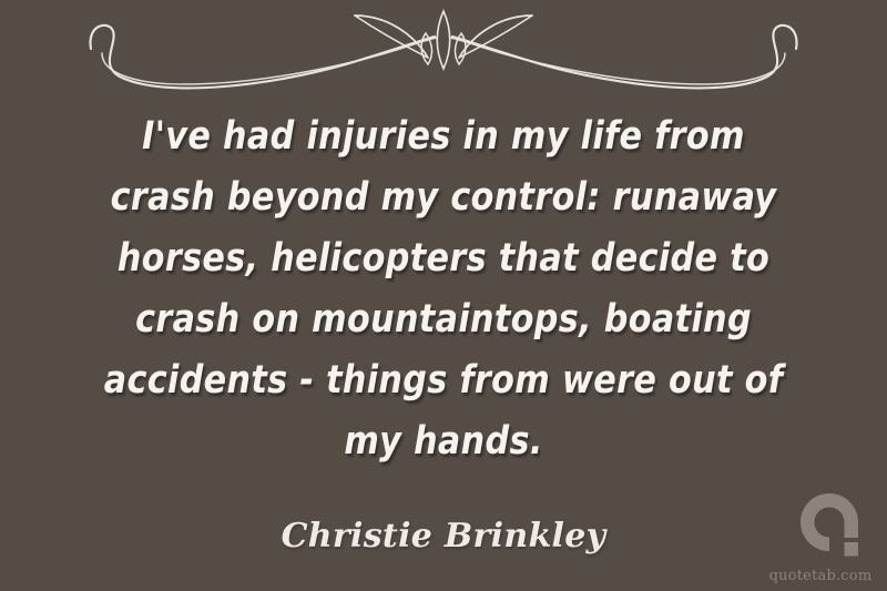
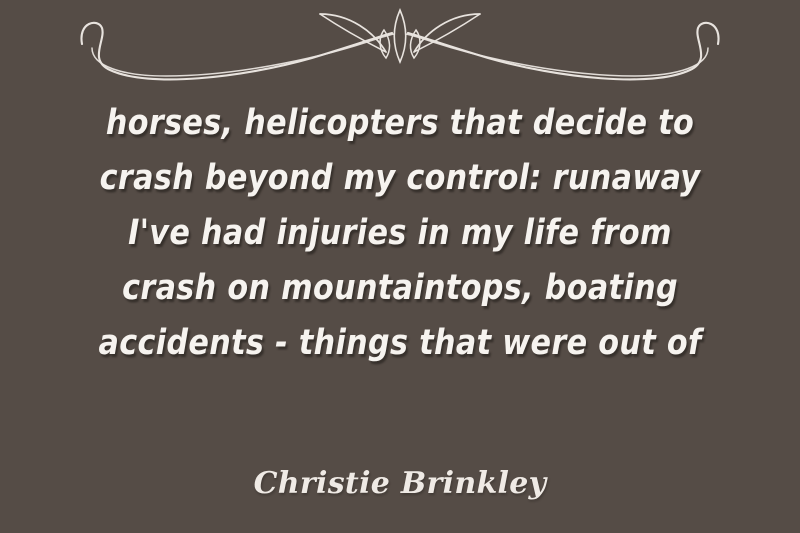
- I've had injuries in my life from
+ horses, helicopters that decide to
  crash beyond my control: runaway
- horses, helicopters that decide to
+ I've had injuries in my life from
  crash on mountaintops, boating
- accidents - things from were out of
+ accidents - things that were out of
- my hands.
  Christie Brinkley
- quotetab.com
